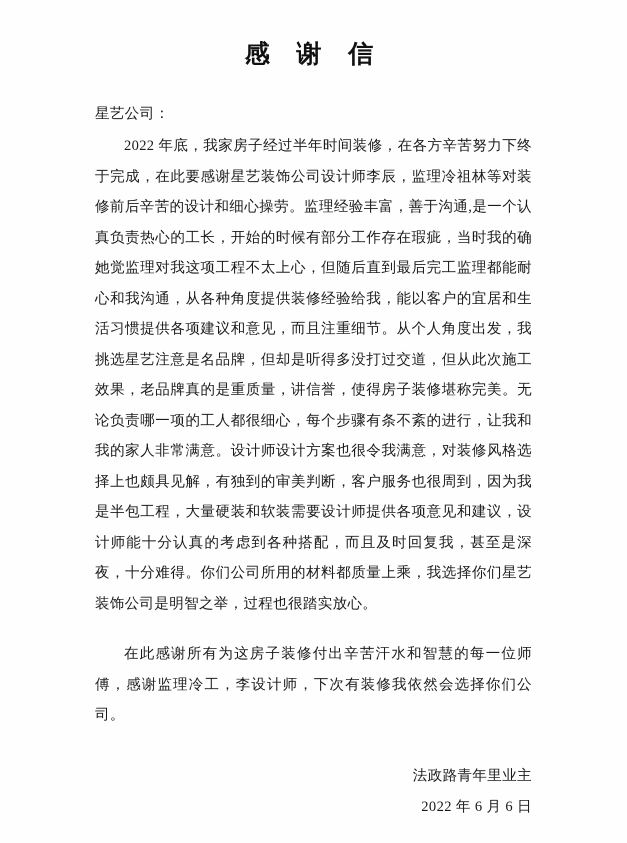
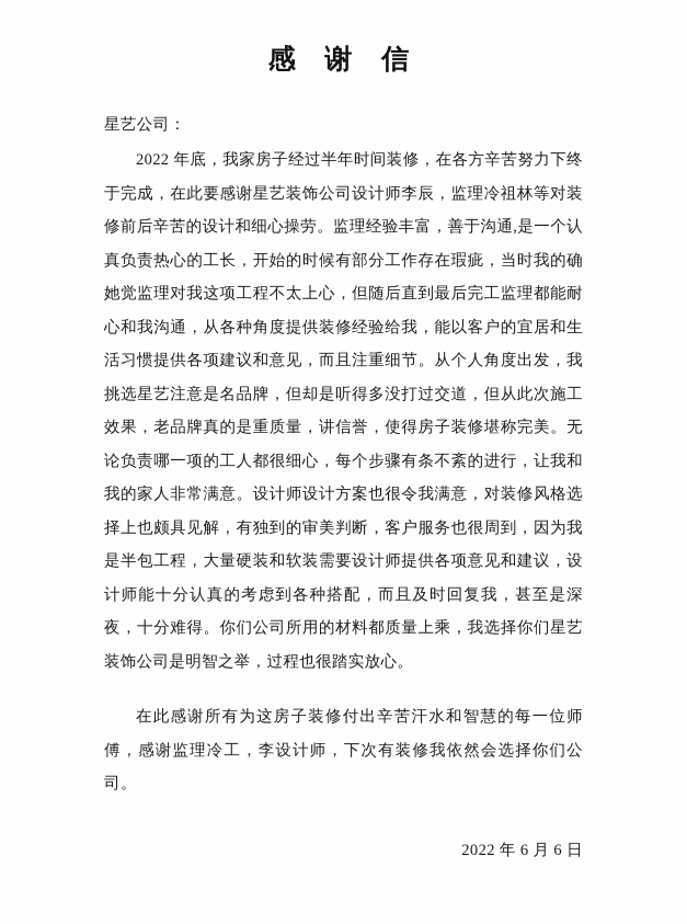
  感 谢 信
  星艺公司：
  2022 年底，我家房子经过半年时间装修，在各方辛苦努力下终于完成，在此要感谢星艺装饰公司设计师李辰，监理冷祖林等对装修前后辛苦的设计和细心操劳。监理经验丰富，善于沟通,是一个认真负责热心的工长，开始的时候有部分工作存在瑕疵，当时我的确她觉监理对我这项工程不太上心，但随后直到最后完工监理都能耐心和我沟通，从各种角度提供装修经验给我，能以客户的宜居和生活习惯提供各项建议和意见，而且注重细节。从个人角度出发，我挑选星艺注意是名品牌，但却是听得多没打过交道，但从此次施工效果，老品牌真的是重质量，讲信誉，使得房子装修堪称完美。无论负责哪一项的工人都很细心，每个步骤有条不紊的进行，让我和我的家人非常满意。设计师设计方案也很令我满意，对装修风格选择上也颇具见解，有独到的审美判断，客户服务也很周到，因为我是半包工程，大量硬装和软装需要设计师提供各项意见和建议，设计师能十分认真的考虑到各种搭配，而且及时回复我，甚至是深夜，十分难得。你们公司所用的材料都质量上乘，我选择你们星艺装饰公司是明智之举，过程也很踏实放心。
  在此感谢所有为这房子装修付出辛苦汗水和智慧的每一位师傅，感谢监理冷工，李设计师，下次有装修我依然会选择你们公司。
- 法政路青年里业主
  2022 年 6 月 6 日
